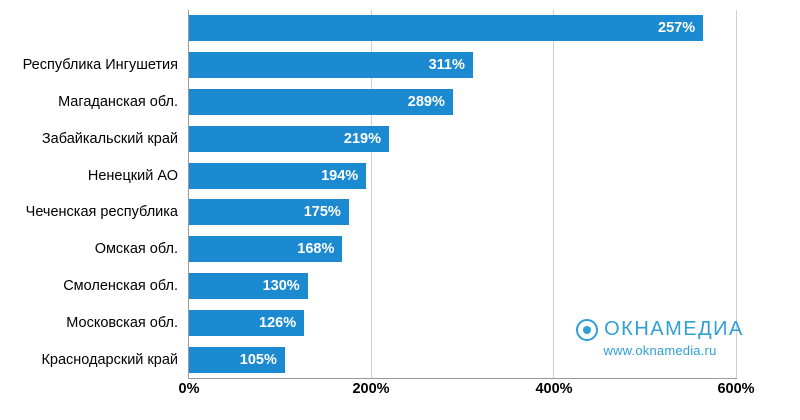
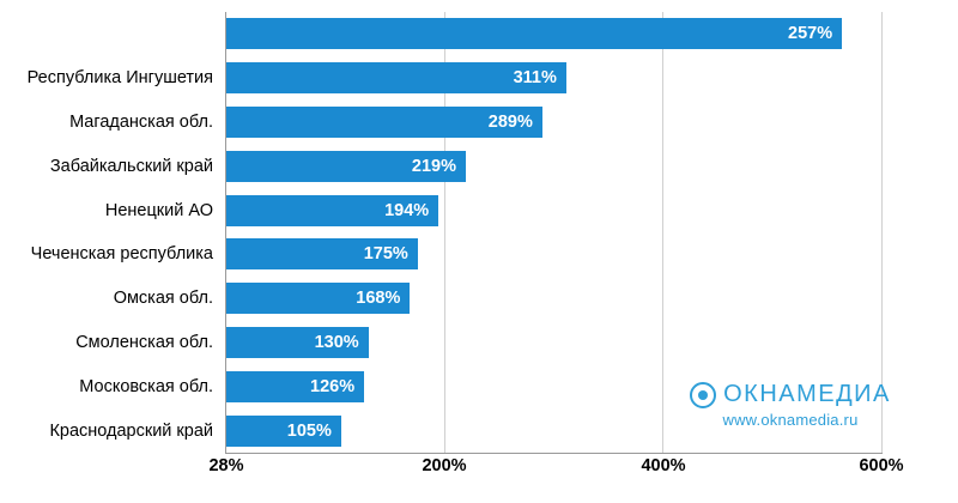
  257%
  Республика Ингушетия
  311%
  Магаданская обл.
  289%
  Забайкальский край
  219%
  Ненецкий АО
  194%
  Чеченская республика
  175%
  Омская обл.
  168%
  Смоленская обл.
  130%
  Московская обл.
  126%
  Краснодарский край
  105%
- 0%
+ 28%
  200%
  400%
  600%
  ОКНАМЕДИА
  www.oknamedia.ru
